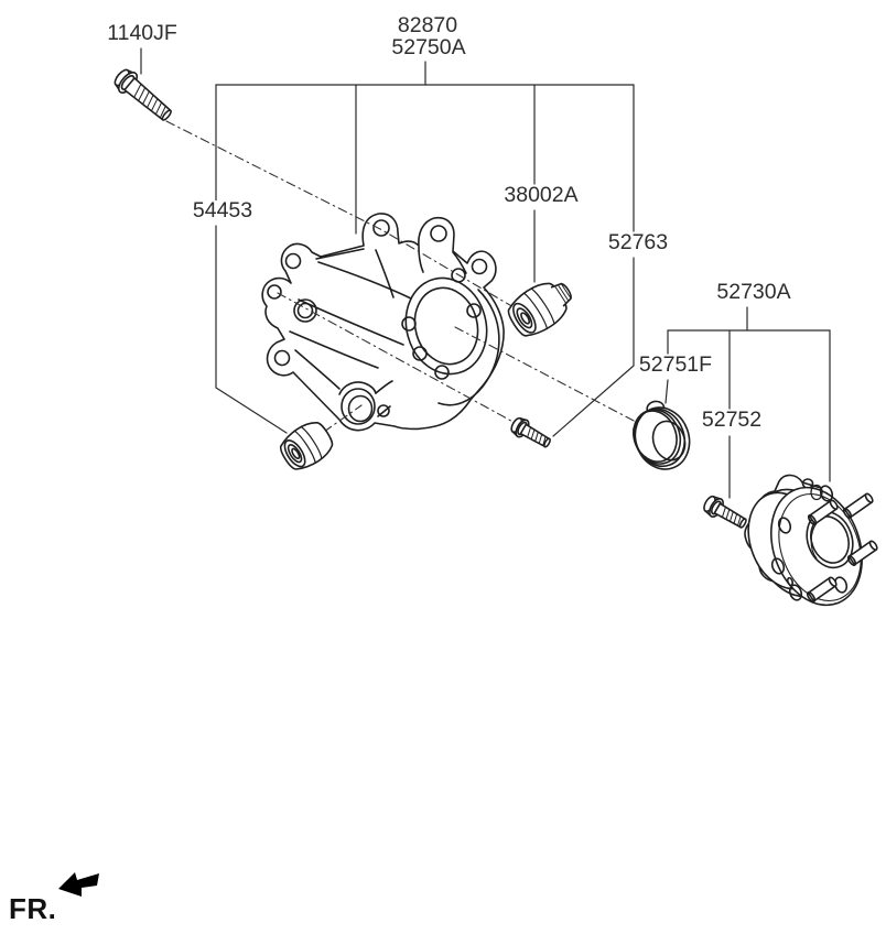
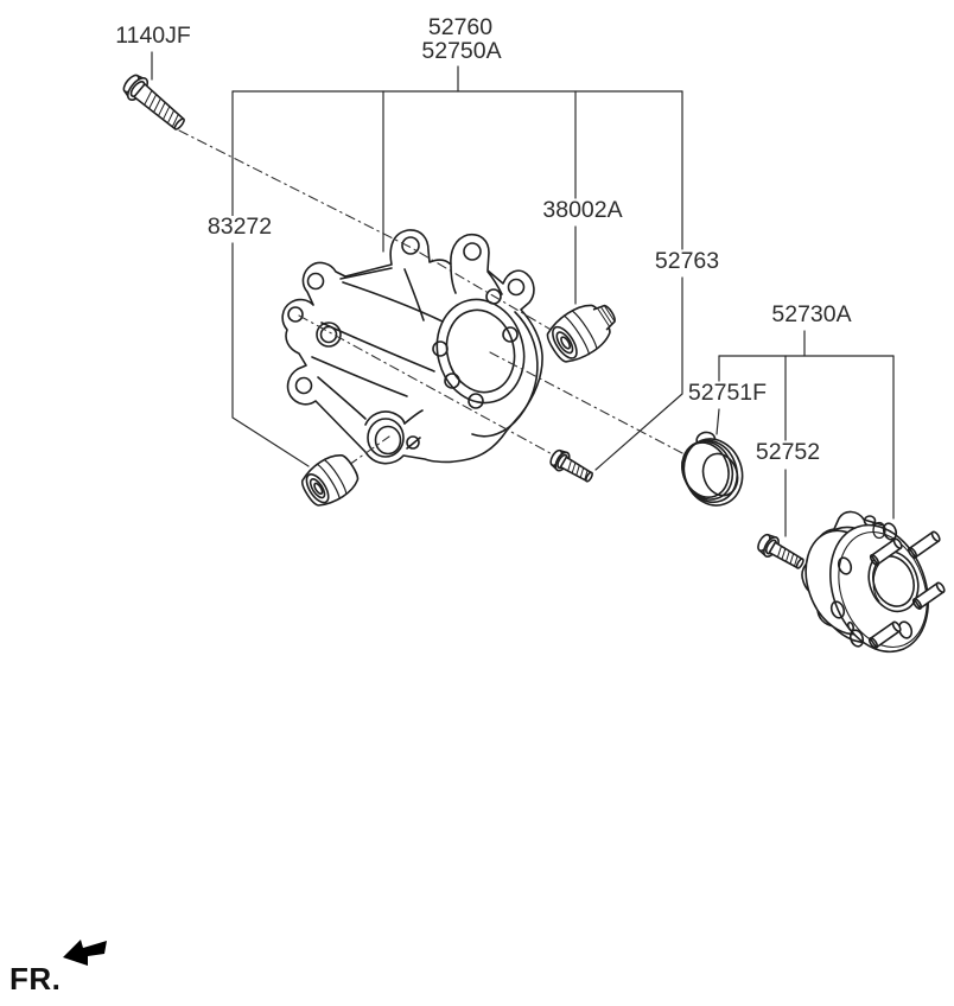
  1140JF
- 82870
+ 52760
  52750A
- 54453
+ 83272
  38002A
  52763
  52730A
  52751F
  52752
  FR.
